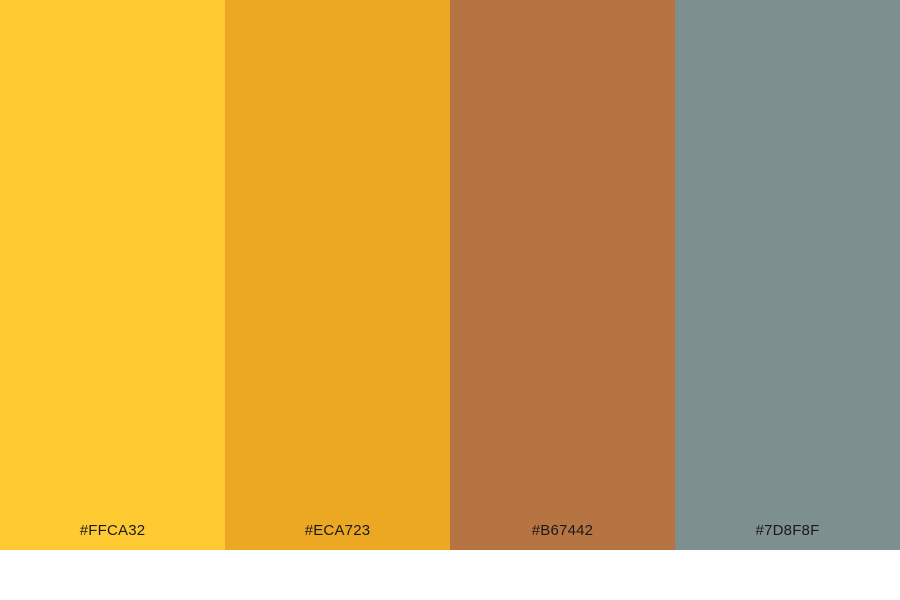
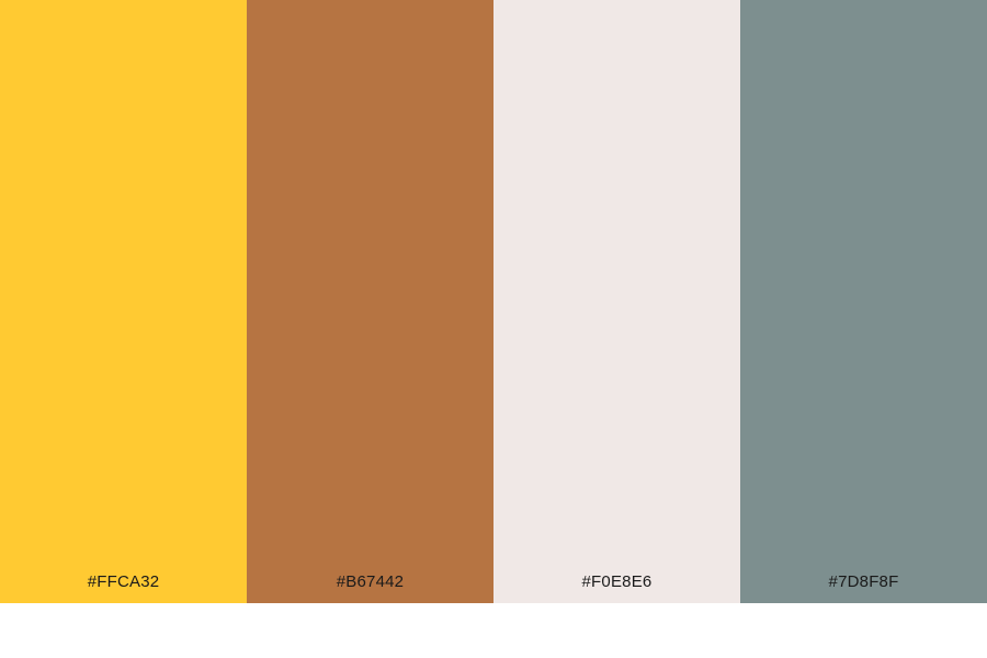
  #FFCA32
- #ECA723
  #B67442
+ #F0E8E6
  #7D8F8F
